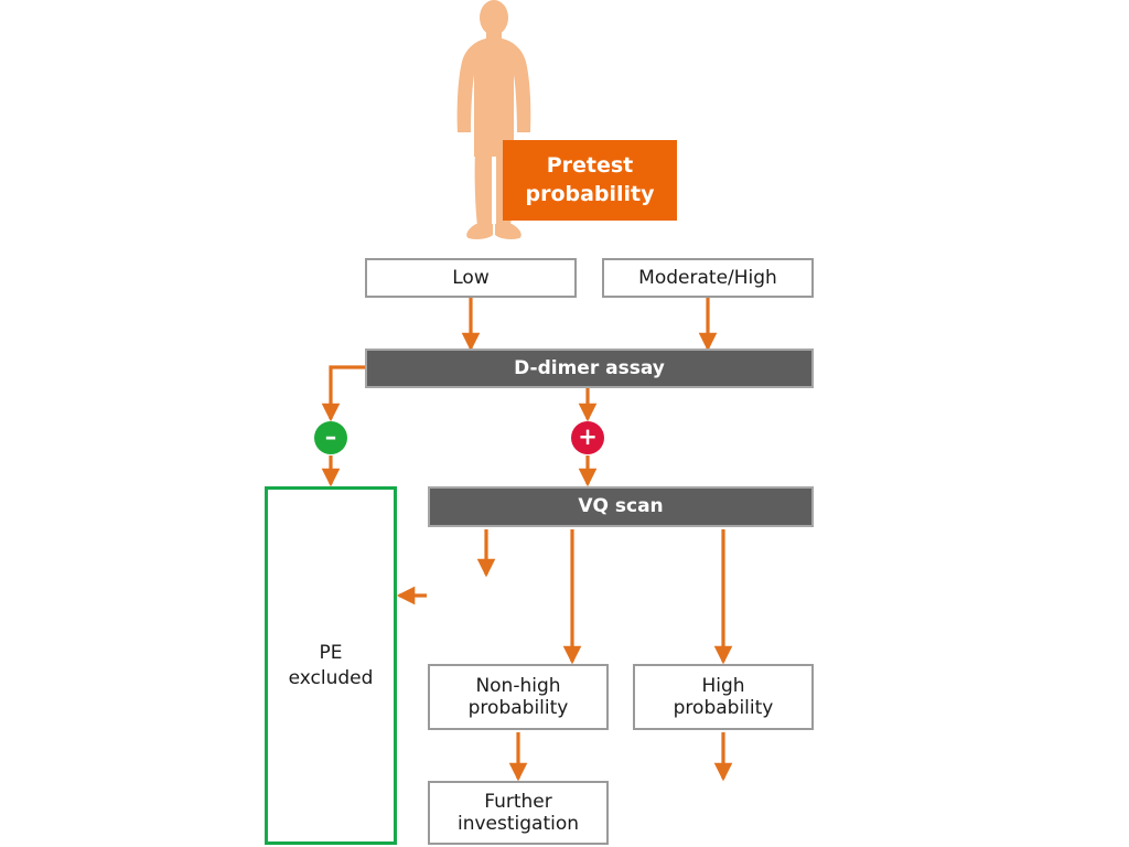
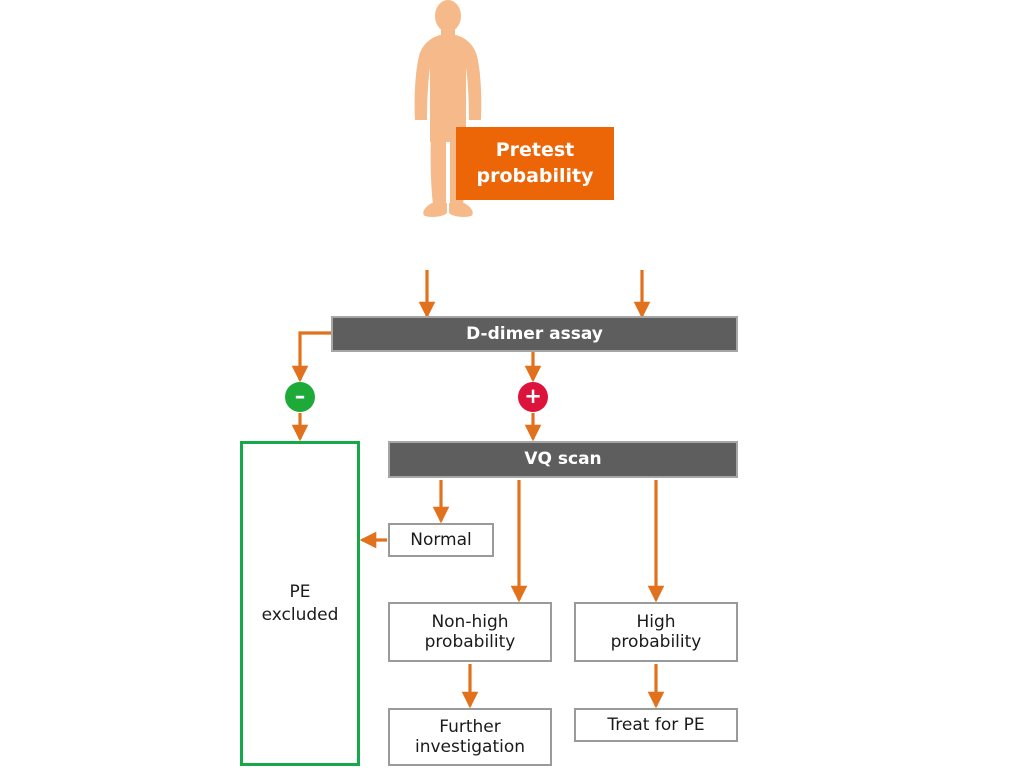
  Pretest
  probability
- Low
- Moderate/High
  D-dimer assay
  –
  +
  VQ scan
  PE
  excluded
+ Normal
  Non-high
  probability
  High
  probability
  Further
  investigation
+ Treat for PE
